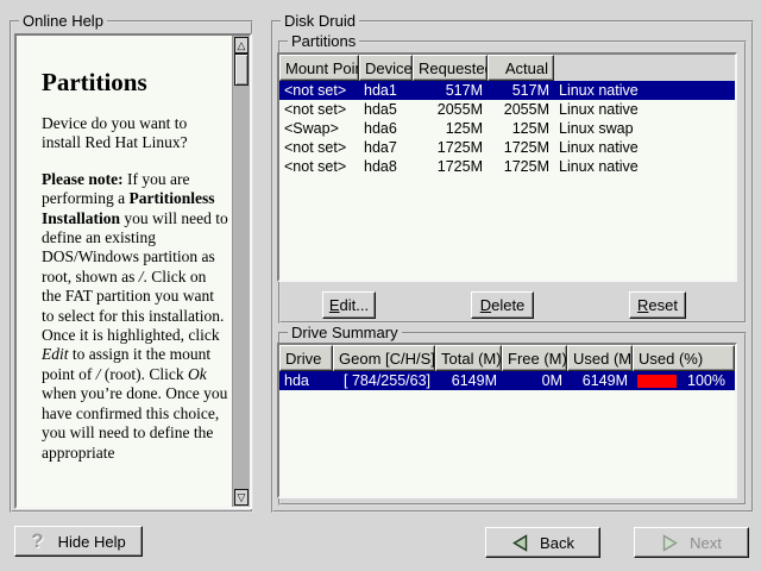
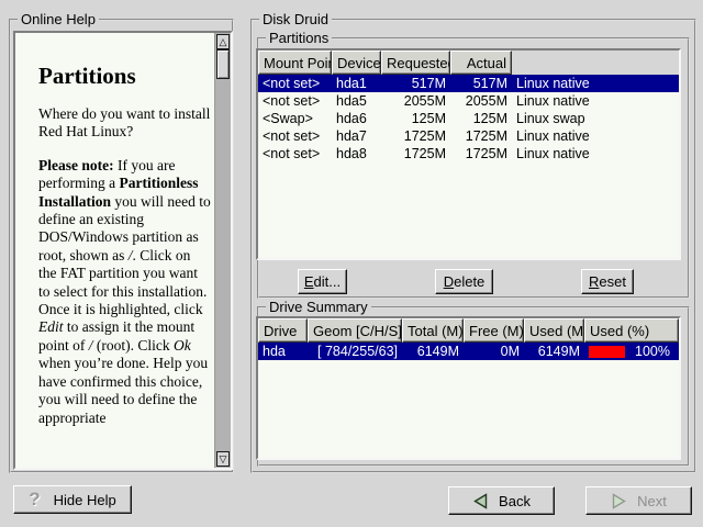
  Online Help
  Partitions
- Device do you want to install Red Hat Linux?
+ Where do you want to install Red Hat Linux?
- Please note: If you are performing a Partitionless Installation you will need to define an existing DOS/Windows partition as root, shown as /. Click on the FAT partition you want to select for this installation. Once it is highlighted, click Edit to assign it the mount point of / (root). Click Ok when you’re done. Once you have confirmed this choice, you will need to define the appropriate
+ Please note: If you are performing a Partitionless Installation you will need to define an existing DOS/Windows partition as root, shown as /. Click on the FAT partition you want to select for this installation. Once it is highlighted, click Edit to assign it the mount point of / (root). Click Ok when you’re done. Help you have confirmed this choice, you will need to define the appropriate
  △
  ▽
  Disk Druid
  Partitions
  Mount Poi
  Device
  Requeste
  Actual
  <not set>
  hda1
  517M
  517M
  Linux native
  <not set>
  hda5
  2055M
  2055M
  Linux native
  <Swap>
  hda6
  125M
  125M
  Linux swap
  <not set>
  hda7
  1725M
  1725M
  Linux native
  <not set>
  hda8
  1725M
  1725M
  Linux native
  Edit...
  Delete
  Reset
  Drive Summary
  Drive
  Geom [C/H/S]
  Total (M)
  Free (M)
  Used (M
  Used (%)
  hda
  [ 784/255/63]
  6149M
  0M
  6149M
  100%
  ?
  Hide Help
  Back
  Next
